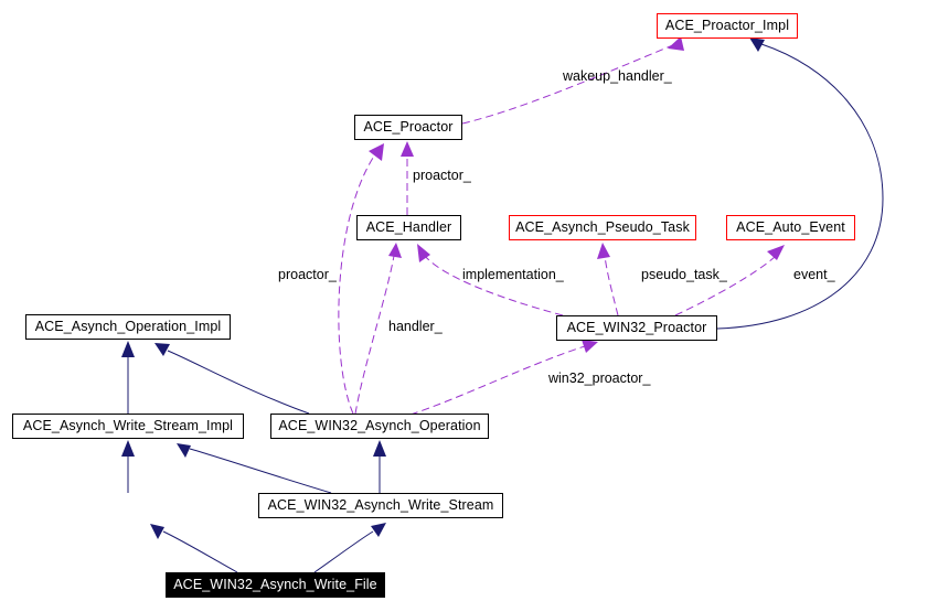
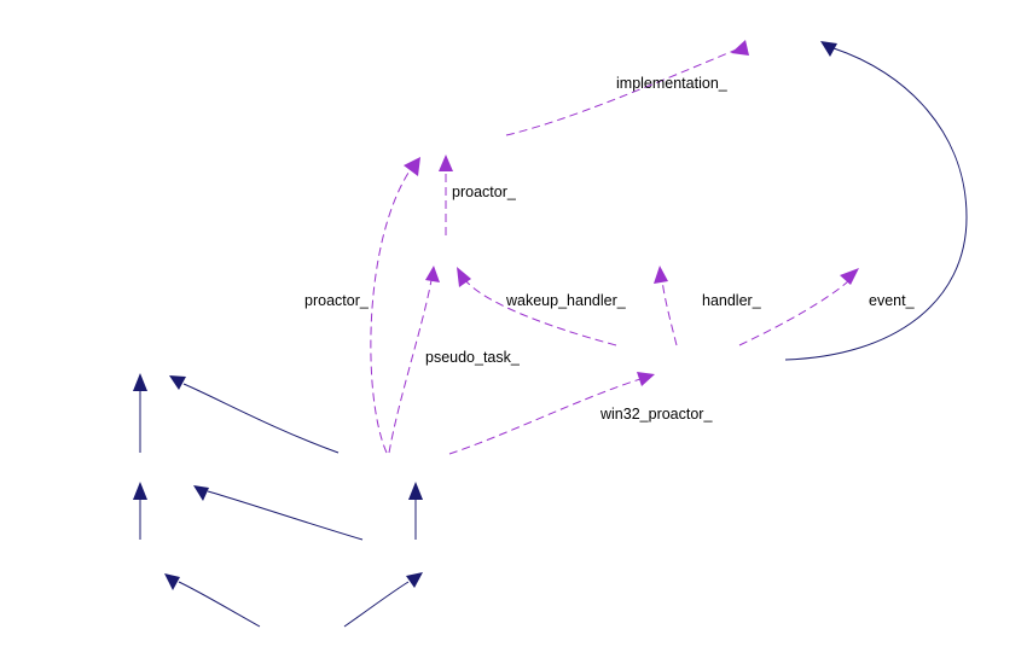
- ACE_Proactor_Impl
- ACE_Proactor
- ACE_Handler
- ACE_Asynch_Pseudo_Task
- ACE_Auto_Event
- ACE_Asynch_Operation_Impl
- ACE_WIN32_Proactor
- ACE_Asynch_Write_Stream_Impl
- ACE_WIN32_Asynch_Operation
- ACE_WIN32_Asynch_Write_Stream
- ACE_WIN32_Asynch_Write_File
- wakeup_handler_
+ implementation_
  proactor_
  proactor_
- implementation_
+ wakeup_handler_
- pseudo_task_
+ handler_
  event_
- handler_
+ pseudo_task_
  win32_proactor_
